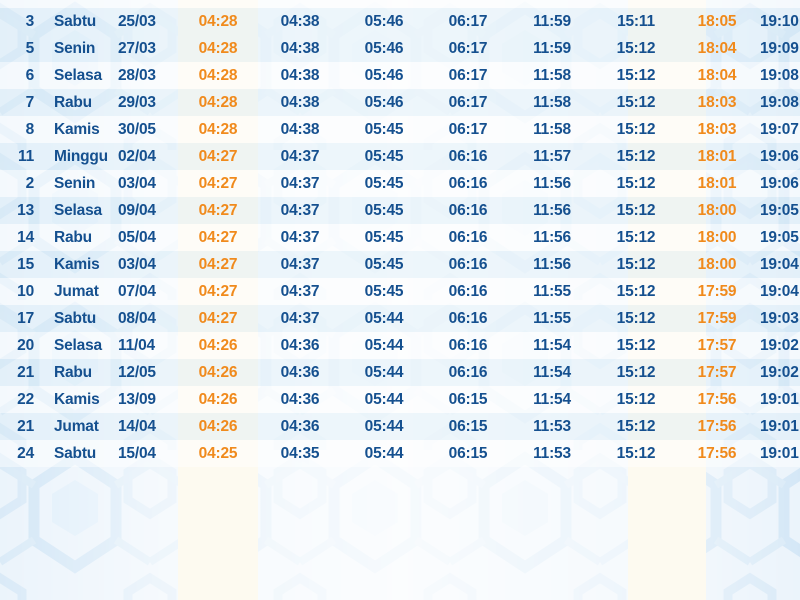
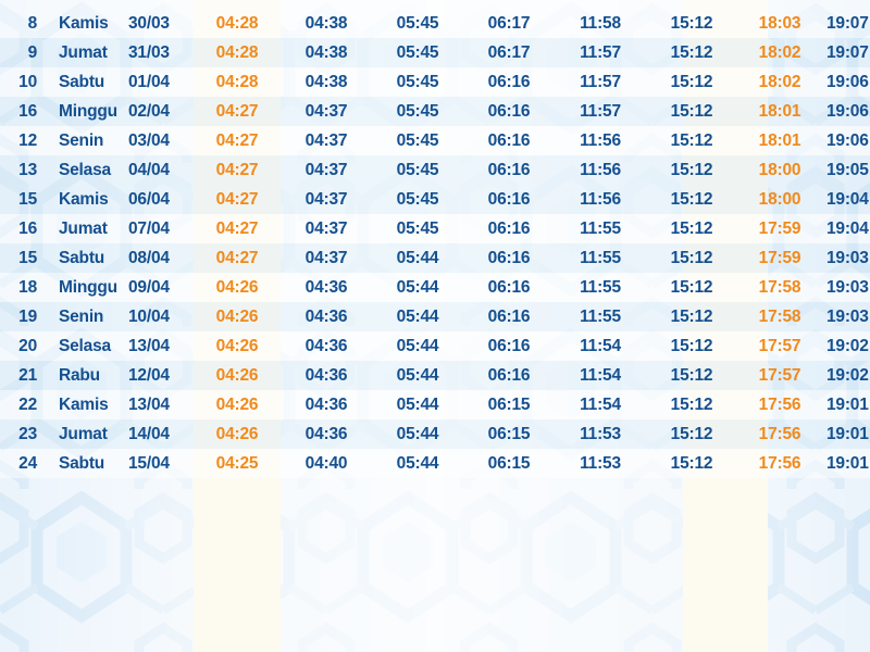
- 3	Sabtu	25/03	04:28	04:38	05:46	06:17	11:59	15:11	18:05	19:10
- 5	Senin	27/03	04:28	04:38	05:46	06:17	11:59	15:12	18:04	19:09
- 6	Selasa	28/03	04:28	04:38	05:46	06:17	11:58	15:12	18:04	19:08
- 7	Rabu	29/03	04:28	04:38	05:46	06:17	11:58	15:12	18:03	19:08
- 8	Kamis	30/05	04:28	04:38	05:45	06:17	11:58	15:12	18:03	19:07
+ 8	Kamis	30/03	04:28	04:38	05:45	06:17	11:58	15:12	18:03	19:07
+ 9	Jumat	31/03	04:28	04:38	05:45	06:17	11:57	15:12	18:02	19:07
+ 10	Sabtu	01/04	04:28	04:38	05:45	06:16	11:57	15:12	18:02	19:06
- 11	Minggu	02/04	04:27	04:37	05:45	06:16	11:57	15:12	18:01	19:06
+ 16	Minggu	02/04	04:27	04:37	05:45	06:16	11:57	15:12	18:01	19:06
- 2	Senin	03/04	04:27	04:37	05:45	06:16	11:56	15:12	18:01	19:06
+ 12	Senin	03/04	04:27	04:37	05:45	06:16	11:56	15:12	18:01	19:06
- 13	Selasa	09/04	04:27	04:37	05:45	06:16	11:56	15:12	18:00	19:05
+ 13	Selasa	04/04	04:27	04:37	05:45	06:16	11:56	15:12	18:00	19:05
- 14	Rabu	05/04	04:27	04:37	05:45	06:16	11:56	15:12	18:00	19:05
- 15	Kamis	03/04	04:27	04:37	05:45	06:16	11:56	15:12	18:00	19:04
+ 15	Kamis	06/04	04:27	04:37	05:45	06:16	11:56	15:12	18:00	19:04
- 10	Jumat	07/04	04:27	04:37	05:45	06:16	11:55	15:12	17:59	19:04
+ 16	Jumat	07/04	04:27	04:37	05:45	06:16	11:55	15:12	17:59	19:04
- 17	Sabtu	08/04	04:27	04:37	05:44	06:16	11:55	15:12	17:59	19:03
+ 15	Sabtu	08/04	04:27	04:37	05:44	06:16	11:55	15:12	17:59	19:03
+ 18	Minggu	09/04	04:26	04:36	05:44	06:16	11:55	15:12	17:58	19:03
+ 19	Senin	10/04	04:26	04:36	05:44	06:16	11:55	15:12	17:58	19:03
- 20	Selasa	11/04	04:26	04:36	05:44	06:16	11:54	15:12	17:57	19:02
+ 20	Selasa	13/04	04:26	04:36	05:44	06:16	11:54	15:12	17:57	19:02
- 21	Rabu	12/05	04:26	04:36	05:44	06:16	11:54	15:12	17:57	19:02
+ 21	Rabu	12/04	04:26	04:36	05:44	06:16	11:54	15:12	17:57	19:02
- 22	Kamis	13/09	04:26	04:36	05:44	06:15	11:54	15:12	17:56	19:01
+ 22	Kamis	13/04	04:26	04:36	05:44	06:15	11:54	15:12	17:56	19:01
- 21	Jumat	14/04	04:26	04:36	05:44	06:15	11:53	15:12	17:56	19:01
+ 23	Jumat	14/04	04:26	04:36	05:44	06:15	11:53	15:12	17:56	19:01
- 24	Sabtu	15/04	04:25	04:35	05:44	06:15	11:53	15:12	17:56	19:01
+ 24	Sabtu	15/04	04:25	04:40	05:44	06:15	11:53	15:12	17:56	19:01
